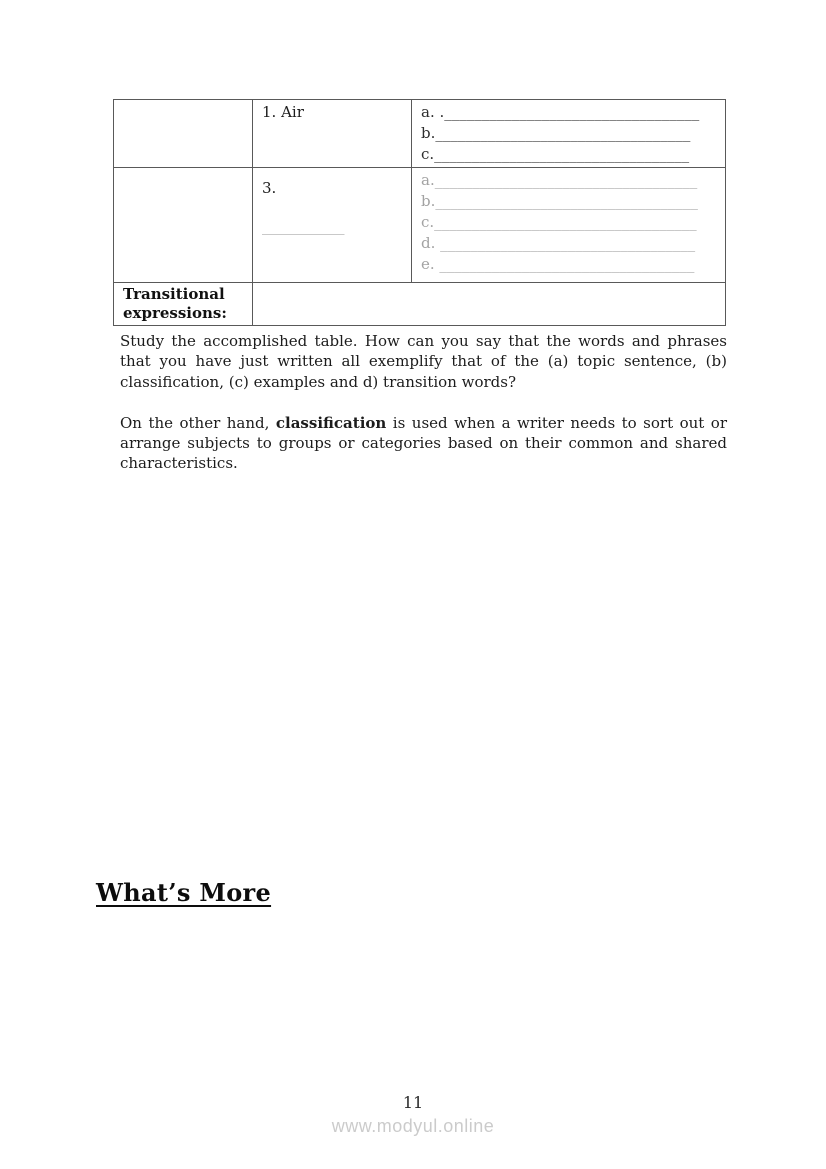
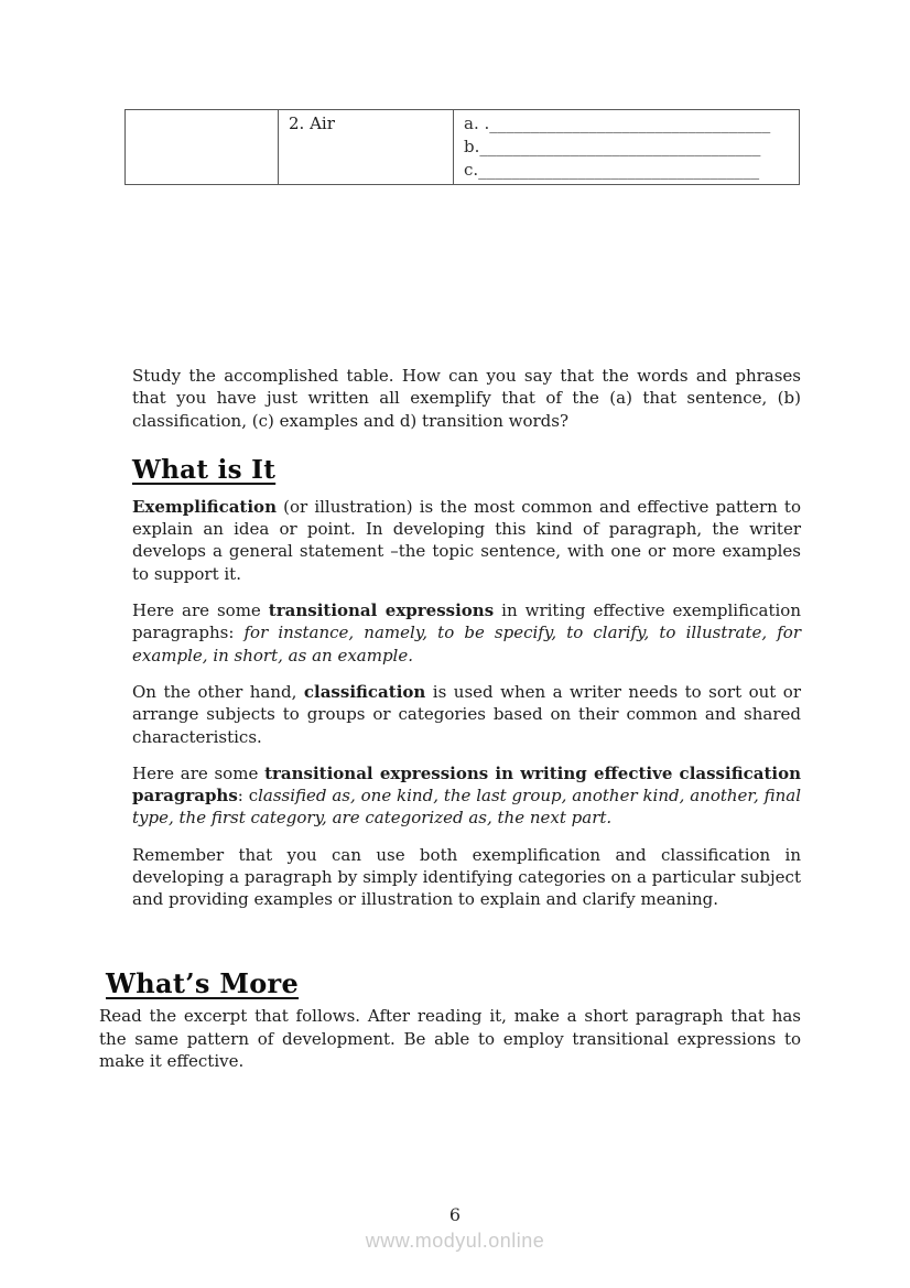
- 	1. Air	a. .__________________________________ b.__________________________________ c.__________________________________
+ 	2. Air	a. .__________________________________ b.__________________________________ c.__________________________________
- 	3. ___________	a.___________________________________ b.___________________________________ c.___________________________________ d. __________________________________ e. __________________________________
- Transitional expressions:
- Study the accomplished table. How can you say that the words and phrases that you have just written all exemplify that of the (a) topic sentence, (b) classification, (c) examples and d) transition words?
+ Study the accomplished table. How can you say that the words and phrases that you have just written all exemplify that of the (a) that sentence, (b) classification, (c) examples and d) transition words?
+ What is It
+ Exemplification (or illustration) is the most common and effective pattern to explain an idea or point. In developing this kind of paragraph, the writer develops a general statement –the topic sentence, with one or more examples to support it.
+ Here are some transitional expressions in writing effective exemplification paragraphs: for instance, namely, to be specify, to clarify, to illustrate, for example, in short, as an example.
  On the other hand, classification is used when a writer needs to sort out or arrange subjects to groups or categories based on their common and shared characteristics.
+ Here are some transitional expressions in writing effective classification paragraphs: classified as, one kind, the last group, another kind, another, final type, the first category, are categorized as, the next part.
+ Remember that you can use both exemplification and classification in developing a paragraph by simply identifying categories on a particular subject and providing examples or illustration to explain and clarify meaning.
  What’s More
+ Read the excerpt that follows. After reading it, make a short paragraph that has the same pattern of development. Be able to employ transitional expressions to make it effective.
- 11
+ 6
  www.modyul.online
